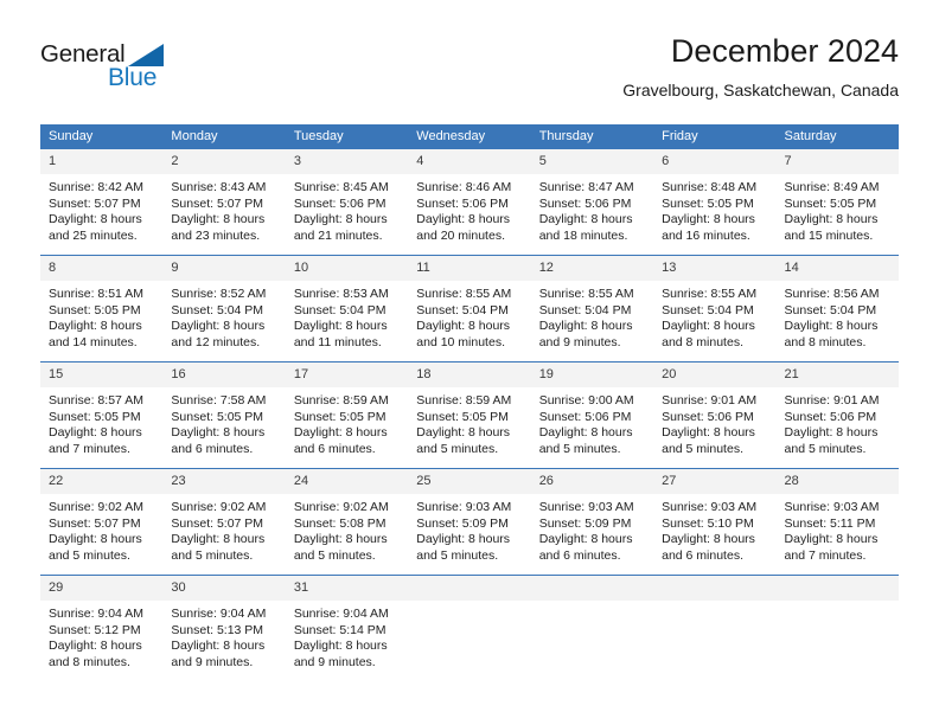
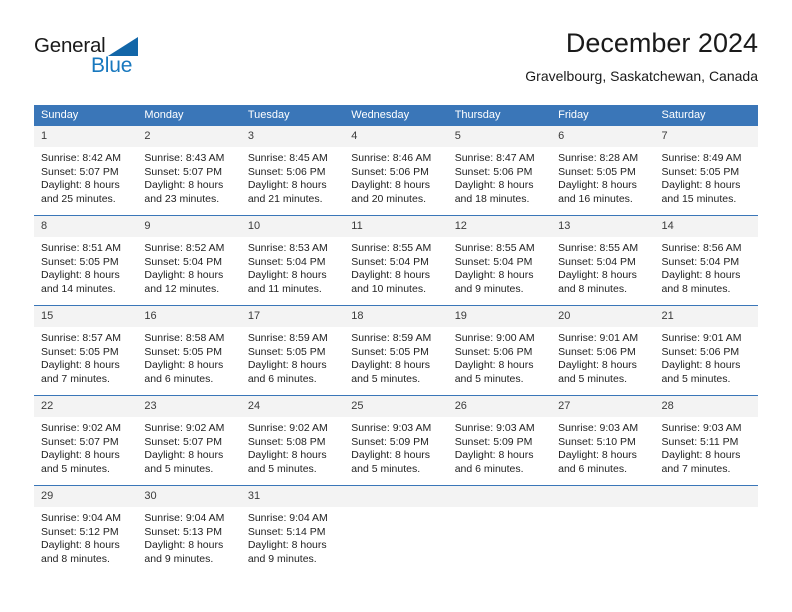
  General
  Blue
  December 2024
  Gravelbourg, Saskatchewan, Canada
  Sunday	Monday	Tuesday	Wednesday	Thursday	Friday	Saturday
- 1Sunrise: 8:42 AMSunset: 5:07 PMDaylight: 8 hoursand 25 minutes.	2Sunrise: 8:43 AMSunset: 5:07 PMDaylight: 8 hoursand 23 minutes.	3Sunrise: 8:45 AMSunset: 5:06 PMDaylight: 8 hoursand 21 minutes.	4Sunrise: 8:46 AMSunset: 5:06 PMDaylight: 8 hoursand 20 minutes.	5Sunrise: 8:47 AMSunset: 5:06 PMDaylight: 8 hoursand 18 minutes.	6Sunrise: 8:48 AMSunset: 5:05 PMDaylight: 8 hoursand 16 minutes.	7Sunrise: 8:49 AMSunset: 5:05 PMDaylight: 8 hoursand 15 minutes.
+ 1Sunrise: 8:42 AMSunset: 5:07 PMDaylight: 8 hoursand 25 minutes.	2Sunrise: 8:43 AMSunset: 5:07 PMDaylight: 8 hoursand 23 minutes.	3Sunrise: 8:45 AMSunset: 5:06 PMDaylight: 8 hoursand 21 minutes.	4Sunrise: 8:46 AMSunset: 5:06 PMDaylight: 8 hoursand 20 minutes.	5Sunrise: 8:47 AMSunset: 5:06 PMDaylight: 8 hoursand 18 minutes.	6Sunrise: 8:28 AMSunset: 5:05 PMDaylight: 8 hoursand 16 minutes.	7Sunrise: 8:49 AMSunset: 5:05 PMDaylight: 8 hoursand 15 minutes.
  8Sunrise: 8:51 AMSunset: 5:05 PMDaylight: 8 hoursand 14 minutes.	9Sunrise: 8:52 AMSunset: 5:04 PMDaylight: 8 hoursand 12 minutes.	10Sunrise: 8:53 AMSunset: 5:04 PMDaylight: 8 hoursand 11 minutes.	11Sunrise: 8:55 AMSunset: 5:04 PMDaylight: 8 hoursand 10 minutes.	12Sunrise: 8:55 AMSunset: 5:04 PMDaylight: 8 hoursand 9 minutes.	13Sunrise: 8:55 AMSunset: 5:04 PMDaylight: 8 hoursand 8 minutes.	14Sunrise: 8:56 AMSunset: 5:04 PMDaylight: 8 hoursand 8 minutes.
- 15Sunrise: 8:57 AMSunset: 5:05 PMDaylight: 8 hoursand 7 minutes.	16Sunrise: 7:58 AMSunset: 5:05 PMDaylight: 8 hoursand 6 minutes.	17Sunrise: 8:59 AMSunset: 5:05 PMDaylight: 8 hoursand 6 minutes.	18Sunrise: 8:59 AMSunset: 5:05 PMDaylight: 8 hoursand 5 minutes.	19Sunrise: 9:00 AMSunset: 5:06 PMDaylight: 8 hoursand 5 minutes.	20Sunrise: 9:01 AMSunset: 5:06 PMDaylight: 8 hoursand 5 minutes.	21Sunrise: 9:01 AMSunset: 5:06 PMDaylight: 8 hoursand 5 minutes.
+ 15Sunrise: 8:57 AMSunset: 5:05 PMDaylight: 8 hoursand 7 minutes.	16Sunrise: 8:58 AMSunset: 5:05 PMDaylight: 8 hoursand 6 minutes.	17Sunrise: 8:59 AMSunset: 5:05 PMDaylight: 8 hoursand 6 minutes.	18Sunrise: 8:59 AMSunset: 5:05 PMDaylight: 8 hoursand 5 minutes.	19Sunrise: 9:00 AMSunset: 5:06 PMDaylight: 8 hoursand 5 minutes.	20Sunrise: 9:01 AMSunset: 5:06 PMDaylight: 8 hoursand 5 minutes.	21Sunrise: 9:01 AMSunset: 5:06 PMDaylight: 8 hoursand 5 minutes.
  22Sunrise: 9:02 AMSunset: 5:07 PMDaylight: 8 hoursand 5 minutes.	23Sunrise: 9:02 AMSunset: 5:07 PMDaylight: 8 hoursand 5 minutes.	24Sunrise: 9:02 AMSunset: 5:08 PMDaylight: 8 hoursand 5 minutes.	25Sunrise: 9:03 AMSunset: 5:09 PMDaylight: 8 hoursand 5 minutes.	26Sunrise: 9:03 AMSunset: 5:09 PMDaylight: 8 hoursand 6 minutes.	27Sunrise: 9:03 AMSunset: 5:10 PMDaylight: 8 hoursand 6 minutes.	28Sunrise: 9:03 AMSunset: 5:11 PMDaylight: 8 hoursand 7 minutes.
  29Sunrise: 9:04 AMSunset: 5:12 PMDaylight: 8 hoursand 8 minutes.	30Sunrise: 9:04 AMSunset: 5:13 PMDaylight: 8 hoursand 9 minutes.	31Sunrise: 9:04 AMSunset: 5:14 PMDaylight: 8 hoursand 9 minutes.
